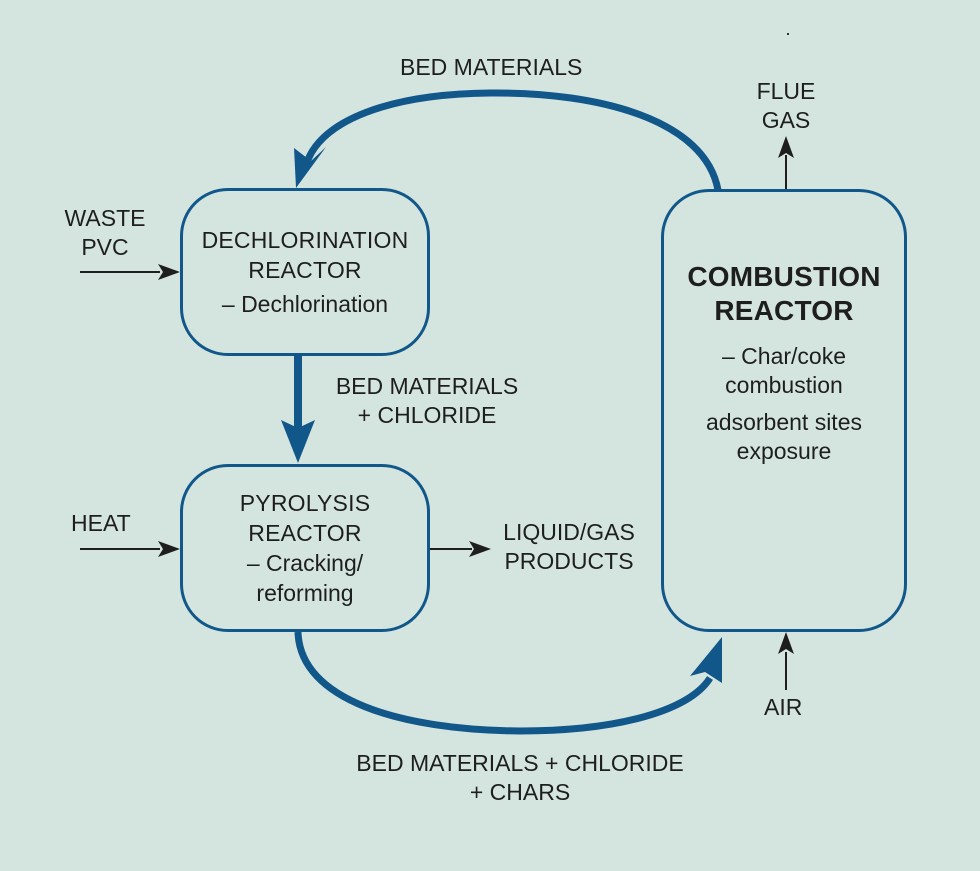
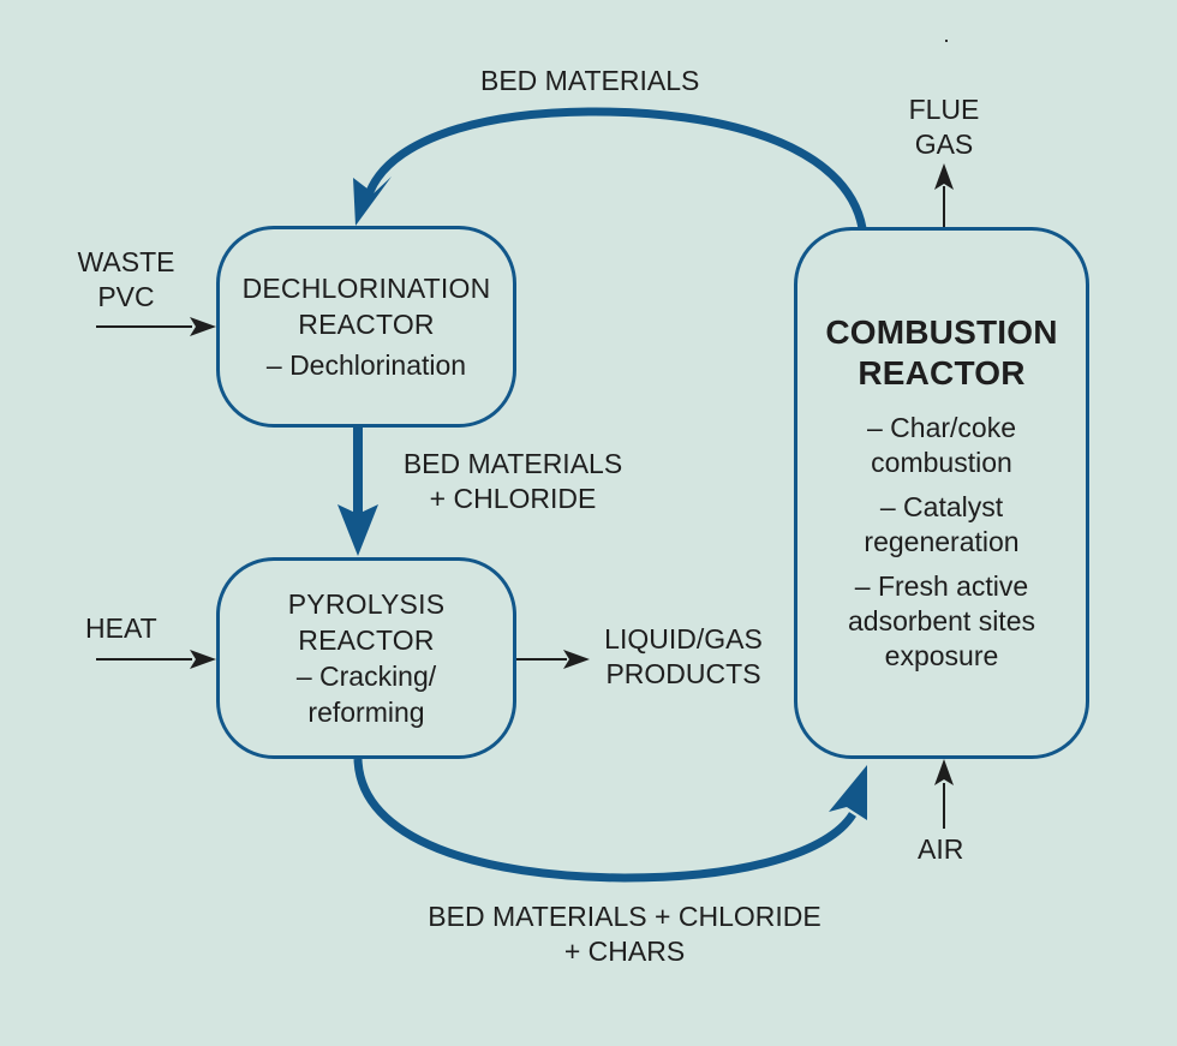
  DECHLORINATION
  REACTOR
  – Dechlorination
  PYROLYSIS
  REACTOR
  – Cracking/
  reforming
  COMBUSTION
  REACTOR
  – Char/coke
  combustion
+ – Catalyst
+ regeneration
+ – Fresh active
  adsorbent sites
  exposure
  BED MATERIALS
  FLUE
  GAS
  WASTE
  PVC
  HEAT
  BED MATERIALS
  + CHLORIDE
  LIQUID/GAS
  PRODUCTS
  AIR
  BED MATERIALS + CHLORIDE
  + CHARS
